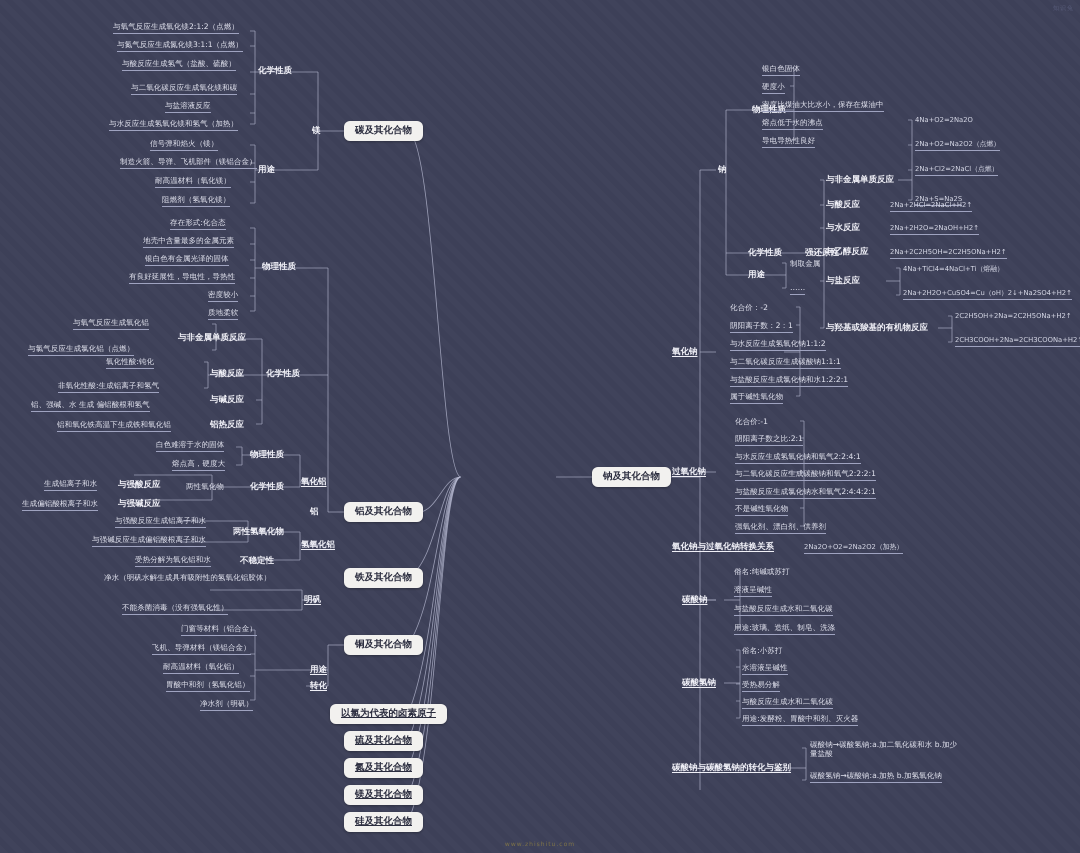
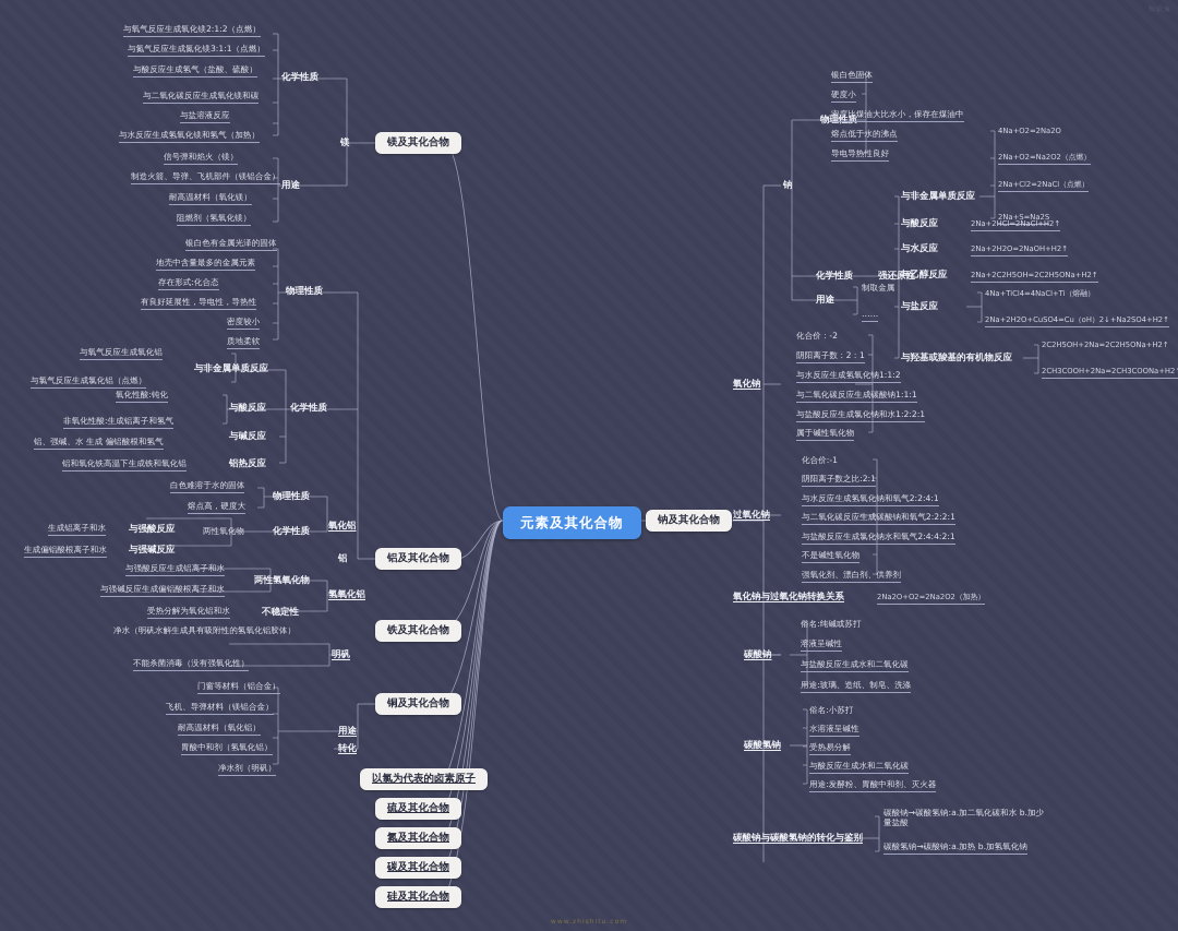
+ 元素及其化合物
- 碳及其化合物
+ 镁及其化合物
  铝及其化合物
  铁及其化合物
  铜及其化合物
  以氯为代表的卤素原子
  硫及其化合物
  氮及其化合物
- 镁及其化合物
+ 碳及其化合物
  硅及其化合物
  镁
  化学性质
  用途
  与氧气反应生成氧化镁2:1:2（点燃）
  与氮气反应生成氮化镁3:1:1（点燃）
  与酸反应生成氢气（盐酸、硫酸）
  与二氧化碳反应生成氧化镁和碳
  与盐溶液反应
  与水反应生成氢氧化镁和氢气（加热）
  信号弹和焰火（镁）
  制造火箭、导弹、飞机部件（镁铝合金）
  耐高温材料（氧化镁）
  阻燃剂（氢氧化镁）
  铝
  物理性质
  化学性质
- 存在形式:化合态
+ 银白色有金属光泽的固体
  地壳中含量最多的金属元素
- 银白色有金属光泽的固体
+ 存在形式:化合态
  有良好延展性，导电性，导热性
  密度较小
  质地柔软
  与非金属单质反应
  与氧气反应生成氧化铝
  与氯气反应生成氯化铝（点燃）
  与酸反应
  氧化性酸:钝化
  非氧化性酸:生成铝离子和氢气
  与碱反应
  铝、强碱、水 生成 偏铝酸根和氢气
  铝热反应
  铝和氧化铁高温下生成铁和氧化铝
  氧化铝
  物理性质
  化学性质
  白色难溶于水的固体
  熔点高，硬度大
  两性氧化物
  与强酸反应
  与强碱反应
  生成铝离子和水
  生成偏铝酸根离子和水
  氢氧化铝
  两性氢氧化物
  不稳定性
  与强酸反应生成铝离子和水
  与强碱反应生成偏铝酸根离子和水
  受热分解为氧化铝和水
  明矾
  净水（明矾水解生成具有吸附性的氢氧化铝胶体）
  不能杀菌消毒（没有强氧化性）
  用途
  转化
  门窗等材料（铝合金）
  飞机、导弹材料（镁铝合金）
  耐高温材料（氧化铝）
  胃酸中和剂（氢氧化铝）
  净水剂（明矾）
  钠及其化合物
  钠
  物理性质
  化学性质
  强还原性
  用途
  银白色固体
  硬度小
  密度比煤油大比水小，保存在煤油中
  熔点低于水的沸点
  导电导热性良好
  制取金属
  ……
  与非金属单质反应
  4Na+O2=2Na2O
  2Na+O2=Na2O2（点燃）
  2Na+Cl2=2NaCl（点燃）
  2Na+S=Na2S
  与酸反应
  2Na+2HCl=2NaCl+H2↑
  与水反应
  2Na+2H2O=2NaOH+H2↑
  与乙醇反应
  2Na+2C2H5OH=2C2H5ONa+H2↑
  与盐反应
  4Na+TiCl4=4NaCl+Ti（熔融）
  2Na+2H2O+CuSO4=Cu（oH）2↓+Na2SO4+H2↑
  与羟基或羧基的有机物反应
  2C2H5OH+2Na=2C2H5ONa+H2↑
  2CH3COOH+2Na=2CH3COONa+H2
  氧化钠
  化合价：-2
  阴阳离子数：2：1
  与水反应生成氢氧化钠1:1:2
  与二氧化碳反应生成碳酸钠1:1:1
  与盐酸反应生成氯化钠和水1:2:2:1
  属于碱性氧化物
  过氧化钠
  化合价:-1
  阴阳离子数之比:2:1
  与水反应生成氢氧化钠和氧气2:2:4:1
  与二氧化碳反应生成碳酸钠和氧气2:2:2:1
  与盐酸反应生成氯化钠水和氧气2:4:4:2:1
  不是碱性氧化物
  强氧化剂、漂白剂、供养剂
  氧化钠与过氧化钠转换关系
  2Na2O+O2=2Na2O2（加热）
  碳酸钠
  俗名:纯碱或苏打
  溶液呈碱性
  与盐酸反应生成水和二氧化碳
  用途:玻璃、造纸、制皂、洗涤
  碳酸氢钠
  俗名:小苏打
  水溶液呈碱性
  受热易分解
  与酸反应生成水和二氧化碳
  用途:发酵粉、胃酸中和剂、灭火器
  碳酸钠与碳酸氢钠的转化与鉴别
  碳酸钠→碳酸氢钠:a.加二氧化碳和水 b.加少量盐酸
  碳酸氢钠→碳酸钠:a.加热 b.加氢氧化钠
